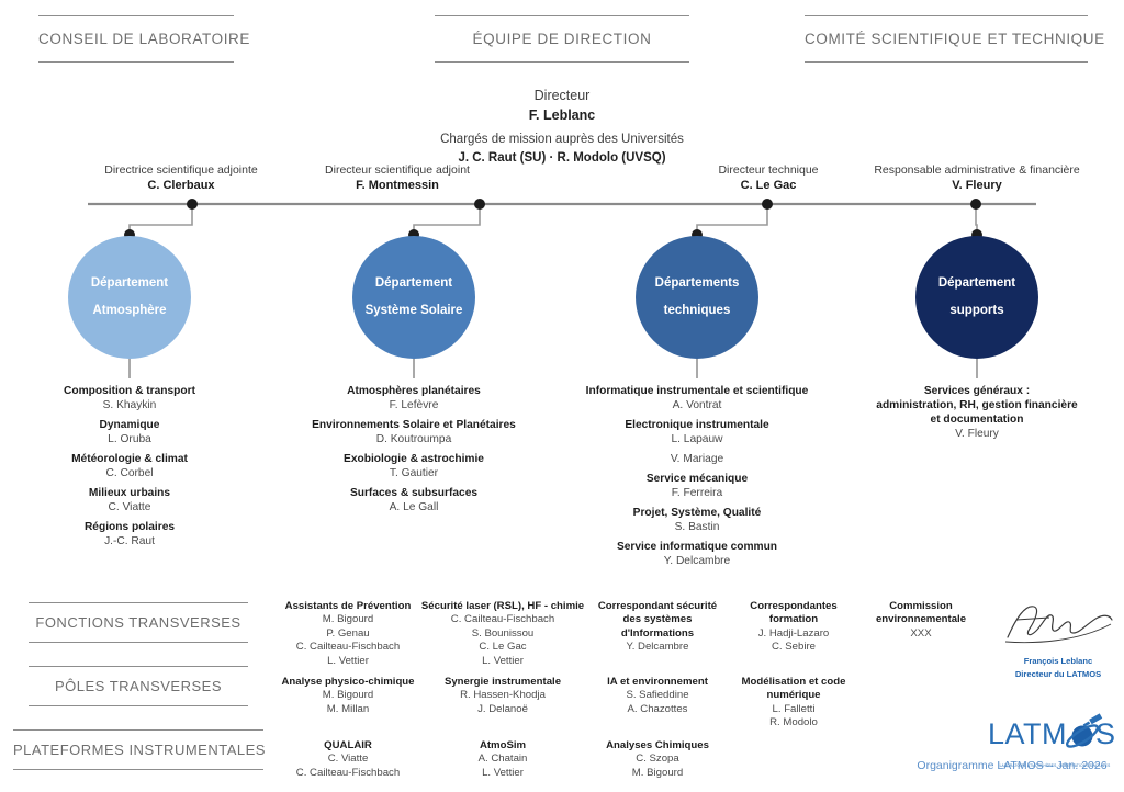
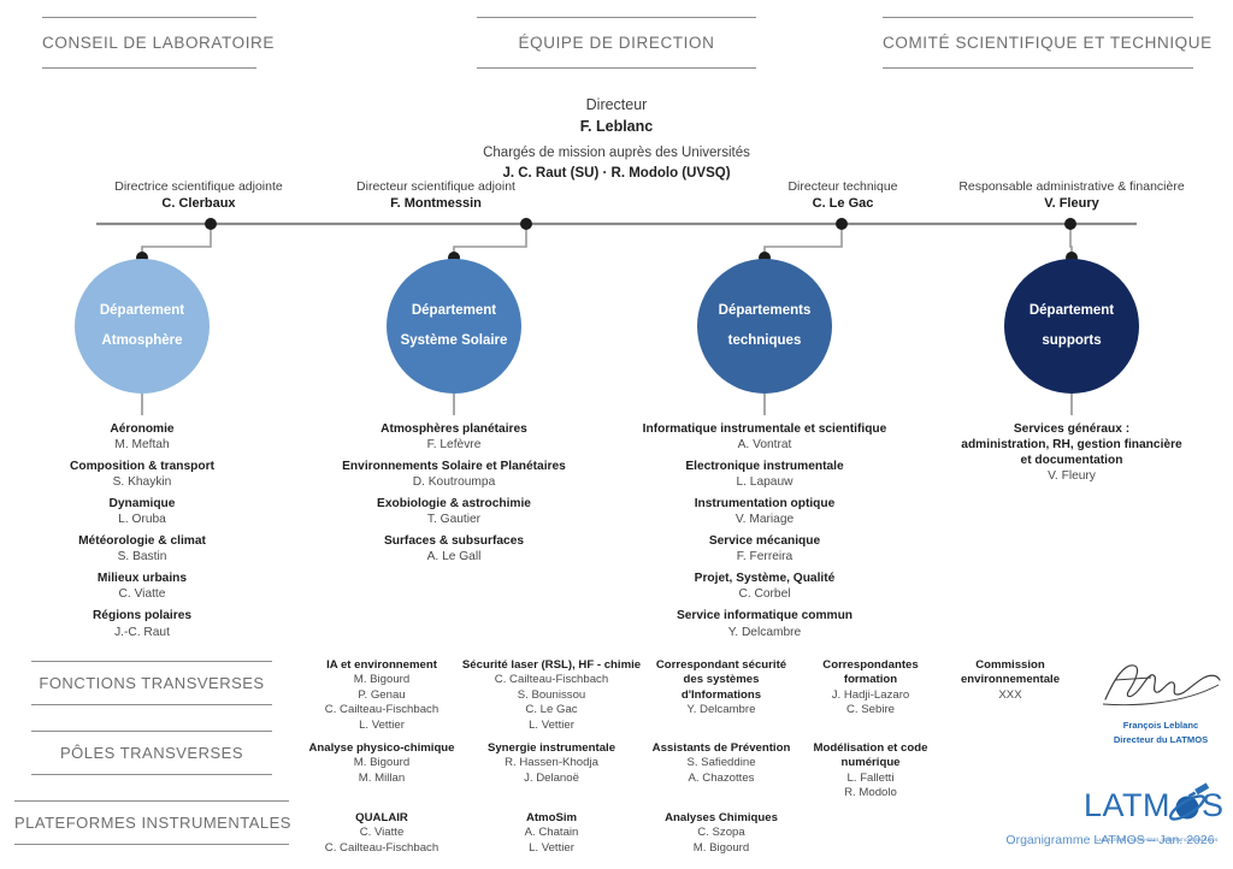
  CONSEIL DE LABORATOIRE
  ÉQUIPE DE DIRECTION
  COMITÉ SCIENTIFIQUE ET TECHNIQUE
  Directeur
  F. Leblanc
  Chargés de mission auprès des Universités
  J. C. Raut (SU) · R. Modolo (UVSQ)
  Directrice scientifique adjointe
  C. Clerbaux
  Directeur scientifique adjoint
  F. Montmessin
  Directeur technique
  C. Le Gac
  Responsable administrative & financière
  V. Fleury
  Département
  Atmosphère
  Département
  Système Solaire
  Départements
  techniques
  Département
  supports
+ Aéronomie
+ M. Meftah
  Composition & transport
  S. Khaykin
  Dynamique
  L. Oruba
  Météorologie & climat
- C. Corbel
+ S. Bastin
  Milieux urbains
  C. Viatte
  Régions polaires
  J.-C. Raut
  Atmosphères planétaires
  F. Lefèvre
  Environnements Solaire et Planétaires
  D. Koutroumpa
  Exobiologie & astrochimie
  T. Gautier
  Surfaces & subsurfaces
  A. Le Gall
  Informatique instrumentale et scientifique
  A. Vontrat
  Electronique instrumentale
  L. Lapauw
+ Instrumentation optique
  V. Mariage
  Service mécanique
  F. Ferreira
  Projet, Système, Qualité
- S. Bastin
+ C. Corbel
  Service informatique commun
  Y. Delcambre
  Services généraux :
  administration, RH, gestion financière
  et documentation
  V. Fleury
  FONCTIONS TRANSVERSES
  PÔLES TRANSVERSES
  PLATEFORMES INSTRUMENTALES
- Assistants de Prévention
+ IA et environnement
  M. Bigourd
  P. Genau
  C. Cailteau-Fischbach
  L. Vettier
  Sécurité laser (RSL), HF - chimie
  C. Cailteau-Fischbach
  S. Bounissou
  C. Le Gac
  L. Vettier
  Correspondant sécurité
  des systèmes
  d'Informations
  Y. Delcambre
  Correspondantes
  formation
  J. Hadji-Lazaro
  C. Sebire
  Commission
  environnementale
  XXX
  Analyse physico-chimique
  M. Bigourd
  M. Millan
  Synergie instrumentale
  R. Hassen-Khodja
  J. Delanoë
- IA et environnement
+ Assistants de Prévention
  S. Safieddine
  A. Chazottes
  Modélisation et code
  numérique
  L. Falletti
  R. Modolo
  QUALAIR
  C. Viatte
  C. Cailteau-Fischbach
  AtmoSim
  A. Chatain
  L. Vettier
  Analyses Chimiques
  C. Szopa
  M. Bigourd
  François Leblanc
  Directeur du LATMOS
  LATM
  S
  Organigramme LATMOS – Jan. 2026
